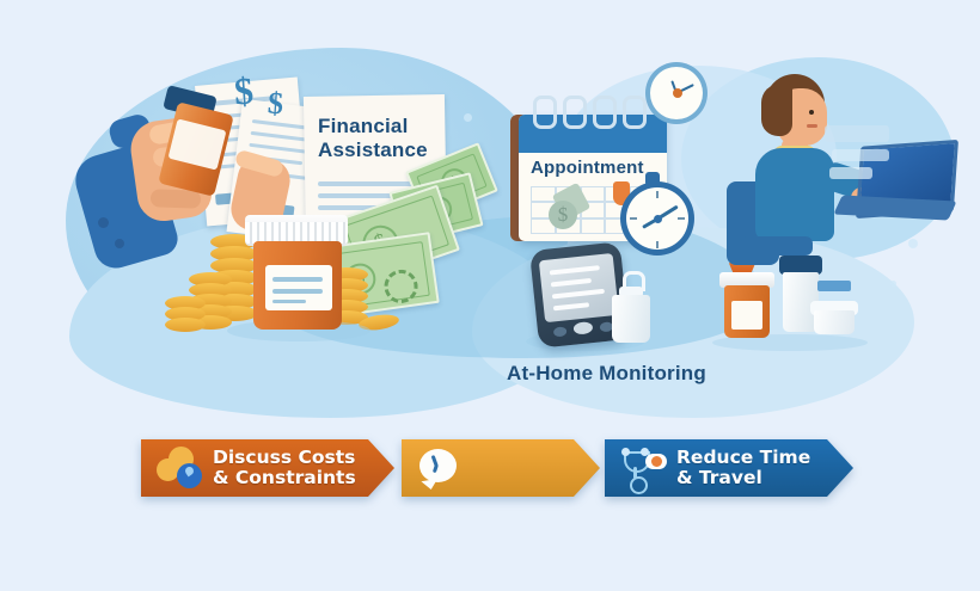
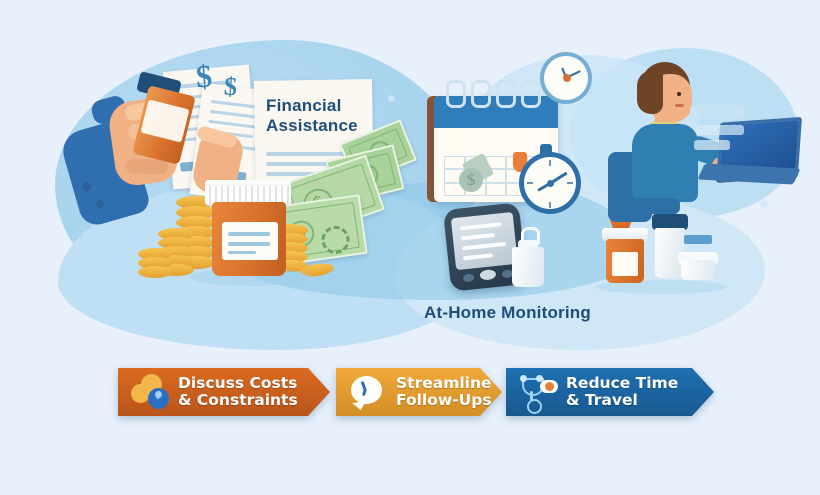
  Financial
  Assistance
- Appointment
  $
  At-Home Monitoring
  Discuss Costs
  & Constraints
+ Streamline
+ Follow-Ups
  Reduce Time
  & Travel
